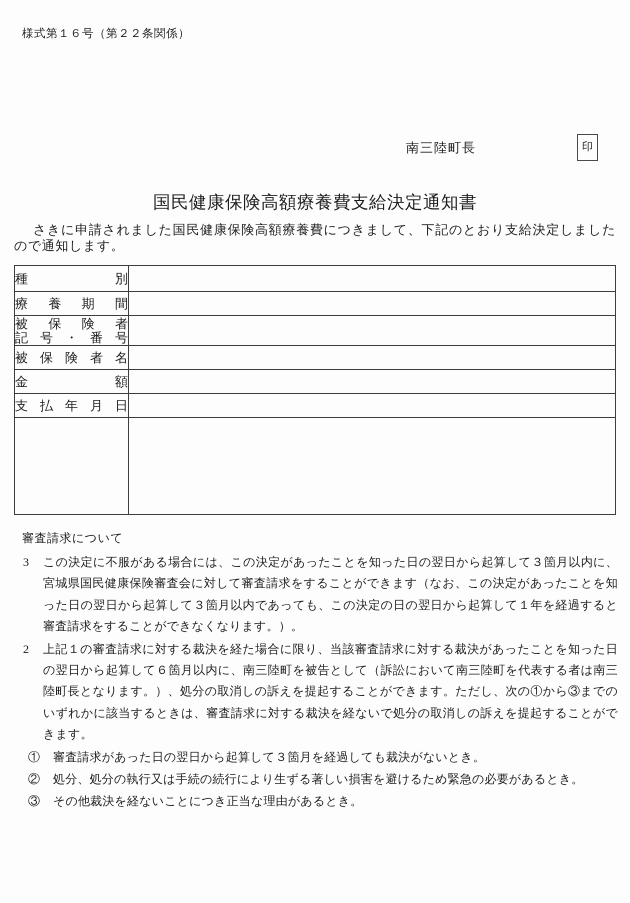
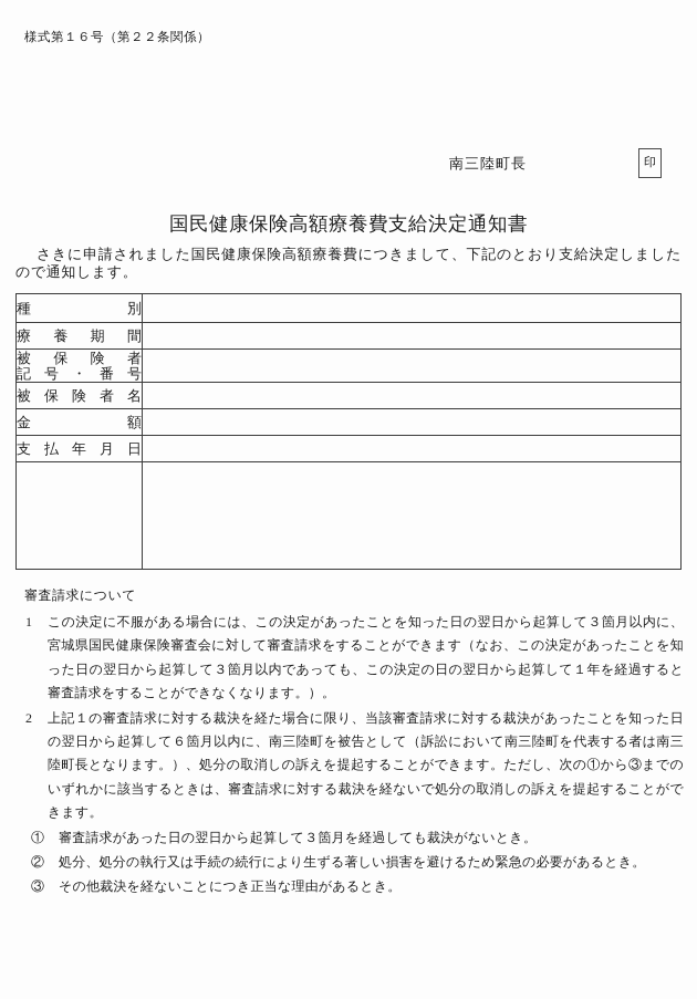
  様式第１６号（第２２条関係）
  南三陸町長
  印
  国民健康保険高額療養費支給決定通知書
  さきに申請されました国民健康保険高額療養費につきまして、下記のとおり支給決定しましたので通知します。
  種別
  療養期間
  被保険者 記号・番号
  被保険者名
  金額
  支払年月日
  審査請求について
- 3
+ 1
  この決定に不服がある場合には、この決定があったことを知った日の翌日から起算して３箇月以内に、宮城県国民健康保険審査会に対して審査請求をすることができます（なお、この決定があったことを知った日の翌日から起算して３箇月以内であっても、この決定の日の翌日から起算して１年を経過すると審査請求をすることができなくなります。）。
  2
  上記１の審査請求に対する裁決を経た場合に限り、当該審査請求に対する裁決があったことを知った日の翌日から起算して６箇月以内に、南三陸町を被告として（訴訟において南三陸町を代表する者は南三陸町長となります。）、処分の取消しの訴えを提起することができます。ただし、次の①から③までのいずれかに該当するときは、審査請求に対する裁決を経ないで処分の取消しの訴えを提起することができます。
  ①
  審査請求があった日の翌日から起算して３箇月を経過しても裁決がないとき。
  ②
  処分、処分の執行又は手続の続行により生ずる著しい損害を避けるため緊急の必要があるとき。
  ③
  その他裁決を経ないことにつき正当な理由があるとき。
